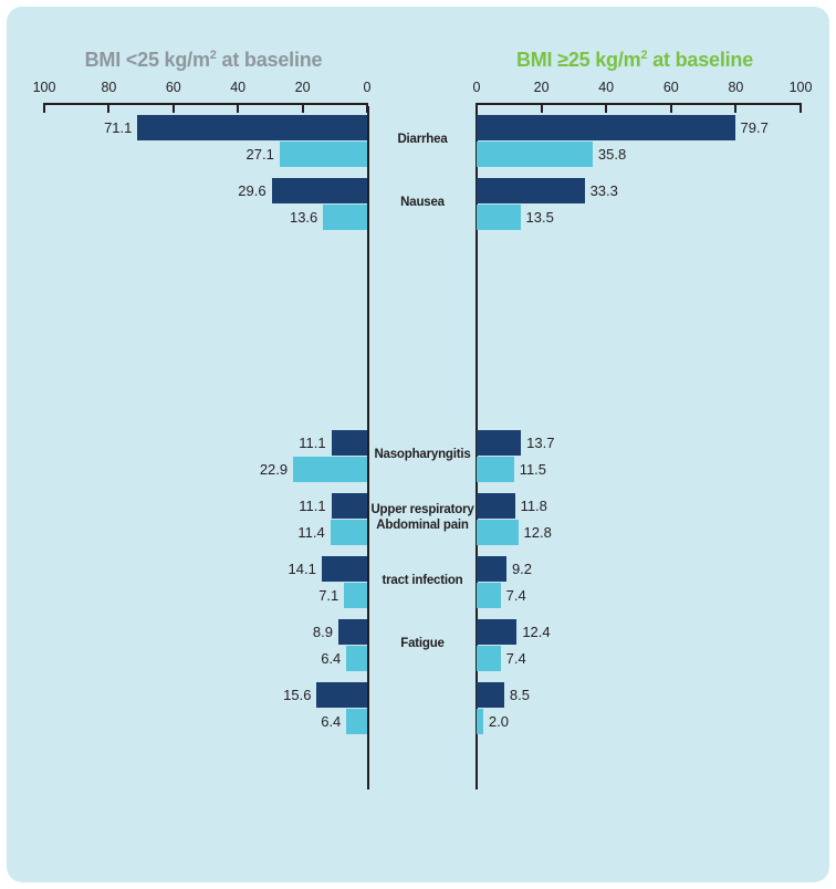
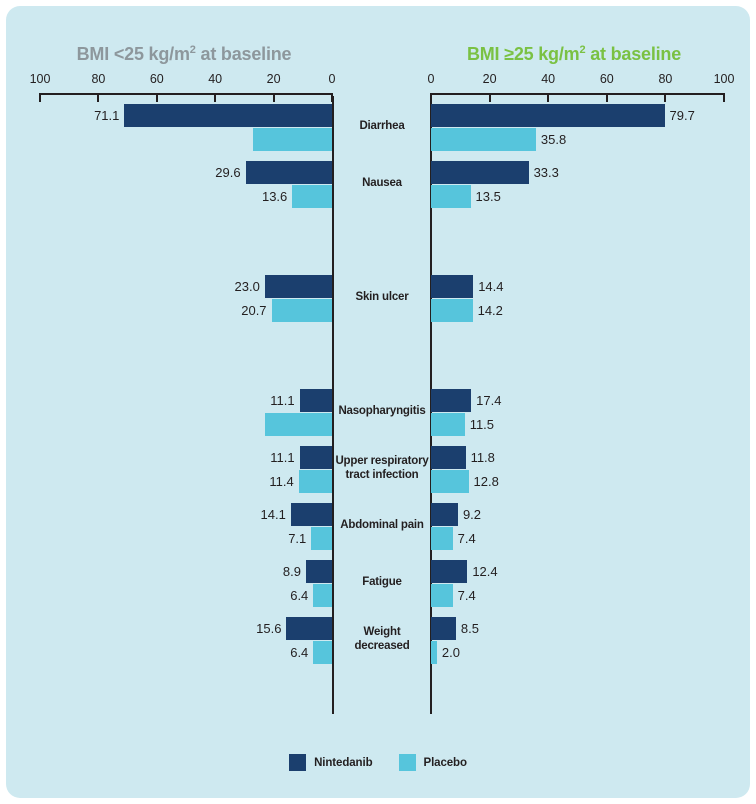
  BMI <25 kg/m2 at baseline
  BMI ≥25 kg/m2 at baseline
  100
  80
  60
  40
  20
  0
  0
  20
  40
  60
  80
  100
  71.1
- 27.1
  79.7
  35.8
  Diarrhea
  29.6
  13.6
  33.3
  13.5
  Nausea
+ 23.0
+ 20.7
+ 14.4
+ 14.2
+ Skin ulcer
  11.1
- 22.9
- 13.7
+ 17.4
  11.5
  Nasopharyngitis
  11.1
  11.4
  11.8
  12.8
  Upper respiratory
- Abdominal pain
+ tract infection
  14.1
  7.1
  9.2
  7.4
- tract infection
+ Abdominal pain
  8.9
  6.4
  12.4
  7.4
  Fatigue
  15.6
  6.4
  8.5
  2.0
+ Weight
+ decreased
+ Nintedanib
+ Placebo
